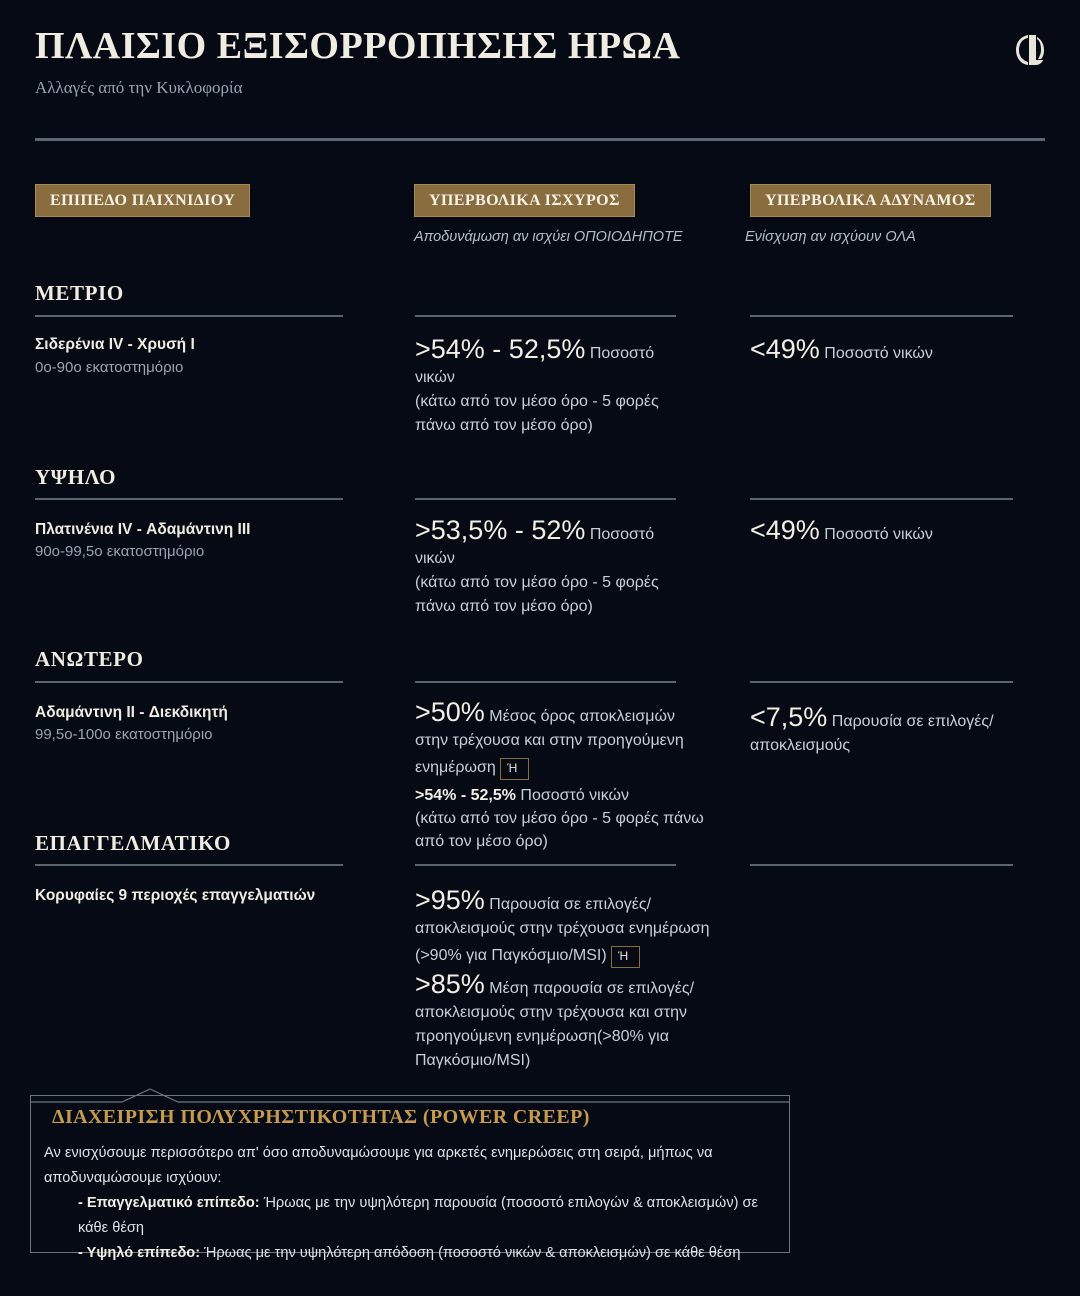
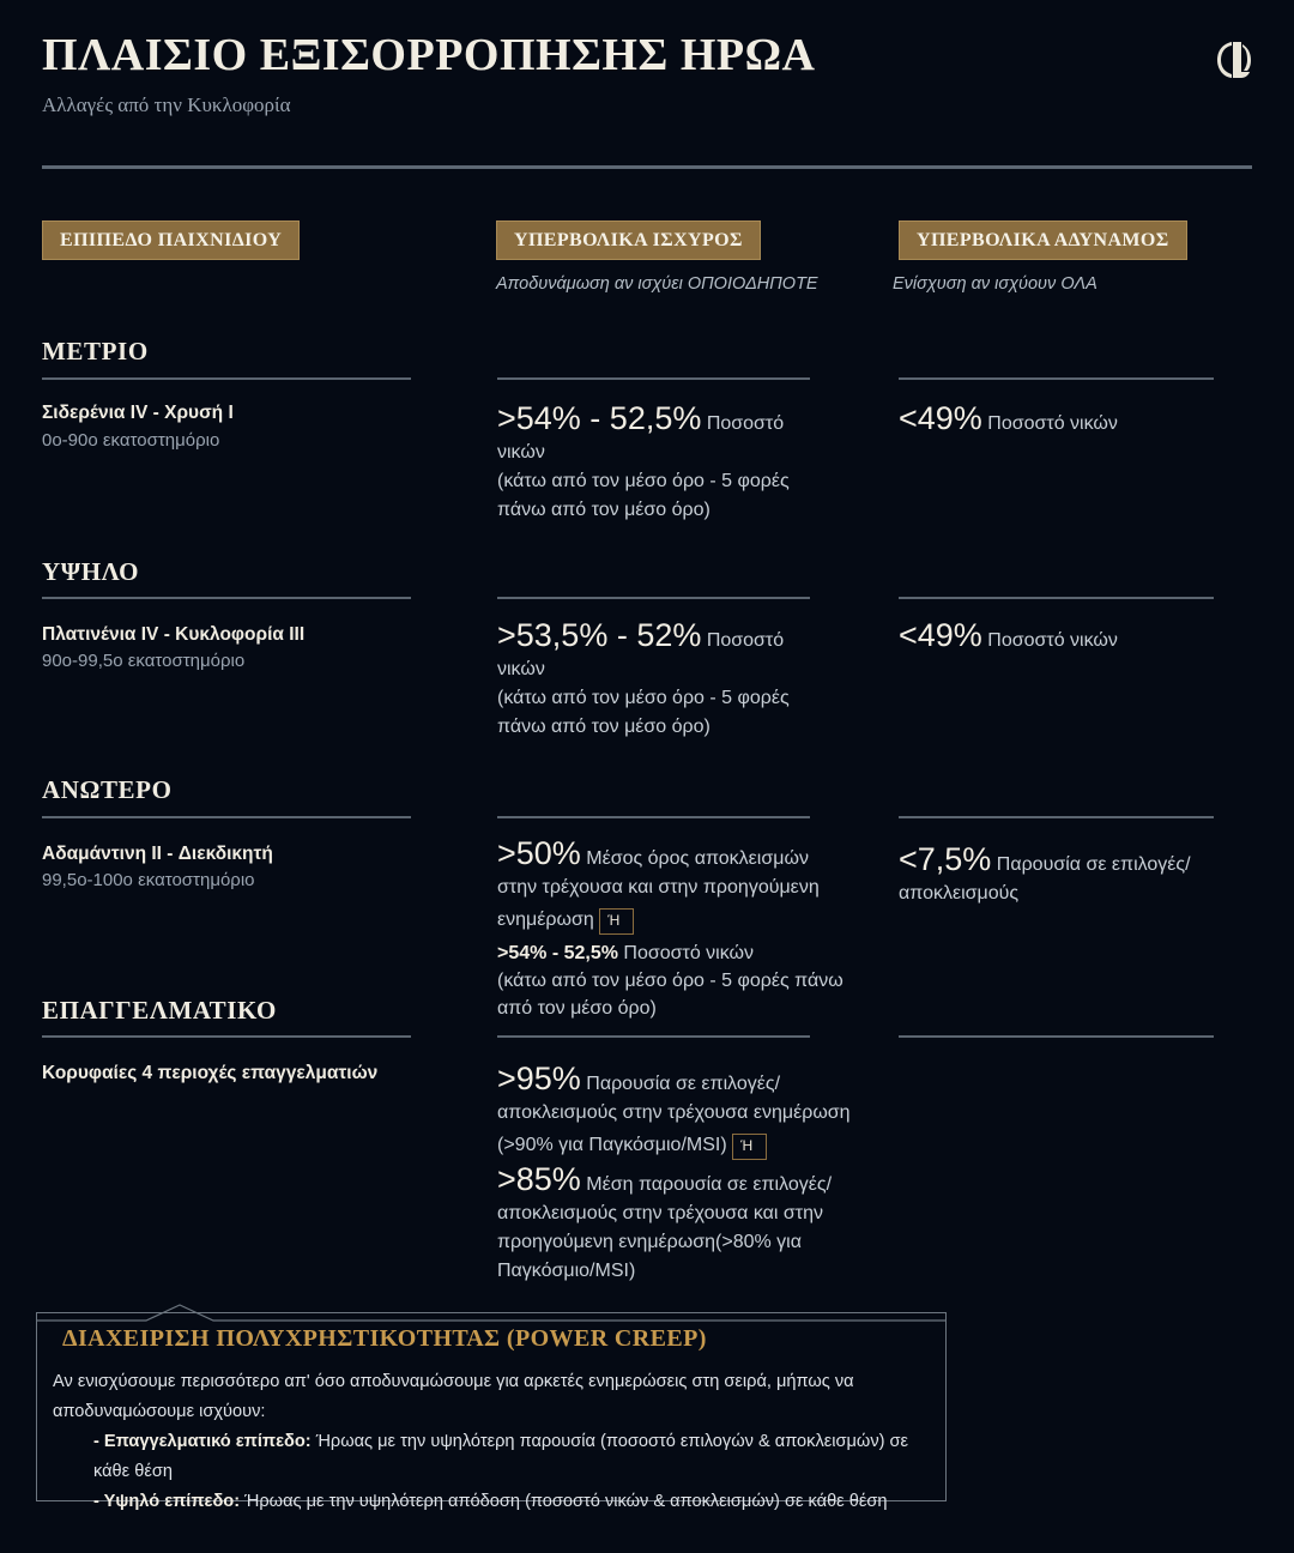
  ΠΛΑΙΣΙΟ ΕΞΙΣΟΡΡΟΠΗΣΗΣ ΗΡΩΑ
  Αλλαγές από την Κυκλοφορία
  ΕΠΙΠΕΔΟ ΠΑΙΧΝΙΔΙΟΥ
  ΥΠΕΡΒΟΛΙΚΑ ΙΣΧΥΡΟΣ
  ΥΠΕΡΒΟΛΙΚΑ ΑΔΥΝΑΜΟΣ
  Αποδυνάμωση αν ισχύει ΟΠΟΙΟΔΗΠΟΤΕ
  Ενίσχυση αν ισχύουν ΟΛΑ
  ΜΕΤΡΙΟ
  Σιδερένια IV - Χρυσή I
  0ο-90ο εκατοστημόριο
  >54% - 52,5% Ποσοστό νικών
  (κάτω από τον μέσο όρο - 5 φορές πάνω από τον μέσο όρο)
  <49% Ποσοστό νικών
  ΥΨΗΛΟ
- Πλατινένια IV - Αδαμάντινη III
+ Πλατινένια IV - Κυκλοφορία III
  90ο-99,5ο εκατοστημόριο
  >53,5% - 52% Ποσοστό νικών
  (κάτω από τον μέσο όρο - 5 φορές πάνω από τον μέσο όρο)
  <49% Ποσοστό νικών
  ΑΝΩΤΕΡΟ
  Αδαμάντινη II - Διεκδικητή
  99,5ο-100ο εκατοστημόριο
  >50% Μέσος όρος αποκλεισμών στην τρέχουσα και στην προηγούμενη ενημέρωση Ή
  >54% - 52,5% Ποσοστό νικών
  (κάτω από τον μέσο όρο - 5 φορές πάνω από τον μέσο όρο)
  <7,5% Παρουσία σε επιλογές/αποκλεισμούς
  ΕΠΑΓΓΕΛΜΑΤΙΚΟ
- Κορυφαίες 9 περιοχές επαγγελματιών
+ Κορυφαίες 4 περιοχές επαγγελματιών
  >95% Παρουσία σε επιλογές/αποκλεισμούς στην τρέχουσα ενημέρωση (>90% για Παγκόσμιο/MSI) Ή
  >85% Μέση παρουσία σε επιλογές/αποκλεισμούς στην τρέχουσα και στην προηγούμενη ενημέρωση(>80% για Παγκόσμιο/MSI)
  ΔΙΑΧΕΙΡΙΣΗ ΠΟΛΥΧΡΗΣΤΙΚΟΤΗΤΑΣ (POWER CREEP)
  Αν ενισχύσουμε περισσότερο απ' όσο αποδυναμώσουμε για αρκετές ενημερώσεις στη σειρά, μήπως να αποδυναμώσουμε ισχύουν:
  - Επαγγελματικό επίπεδο: Ήρωας με την υψηλότερη παρουσία (ποσοστό επιλογών & αποκλεισμών) σε κάθε θέση
  - Υψηλό επίπεδο: Ήρωας με την υψηλότερη απόδοση (ποσοστό νικών & αποκλεισμών) σε κάθε θέση
